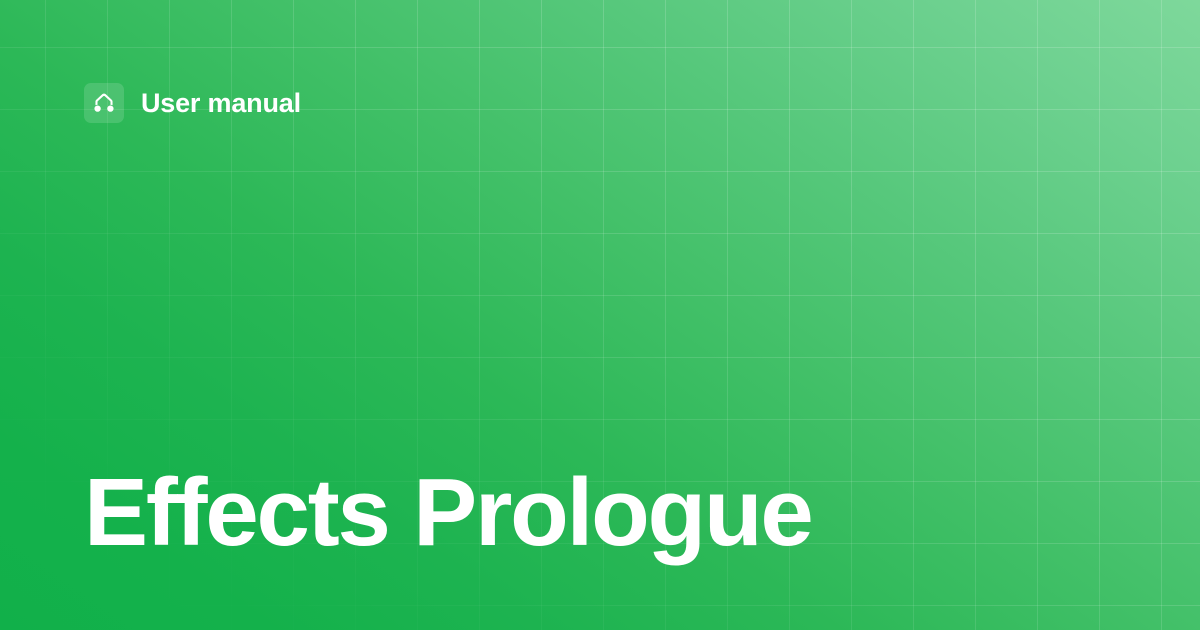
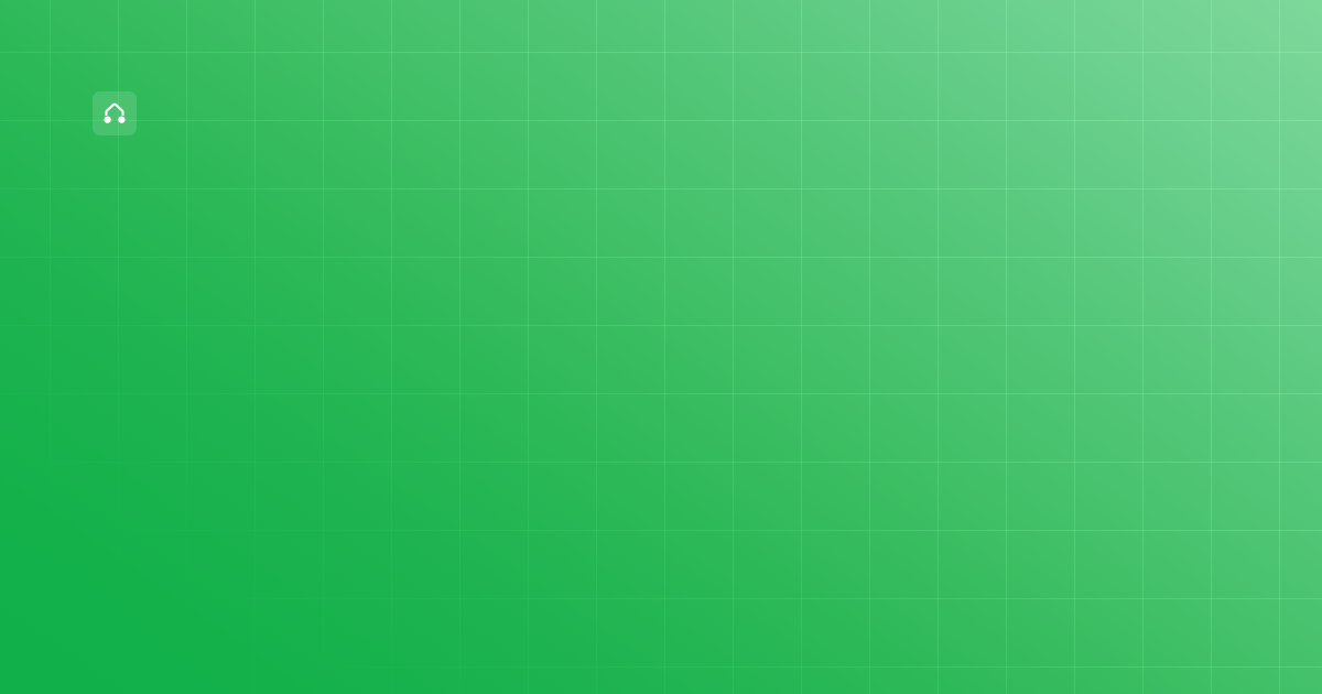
- User manual
- Effects Prologue
